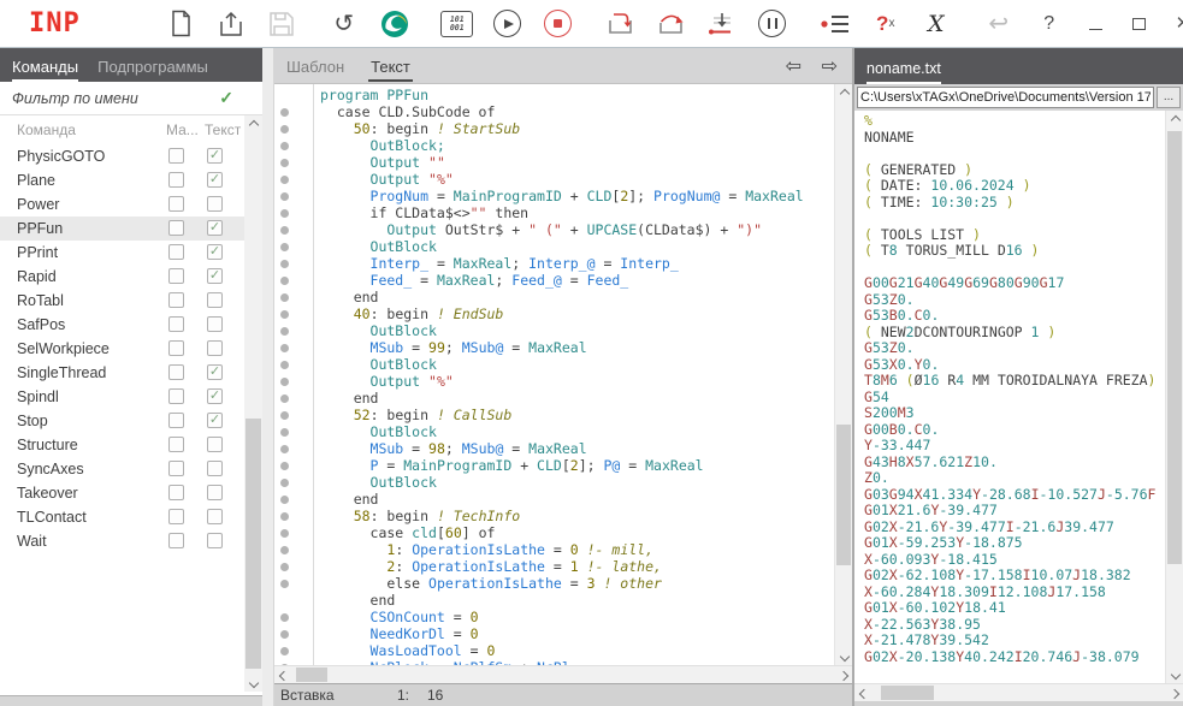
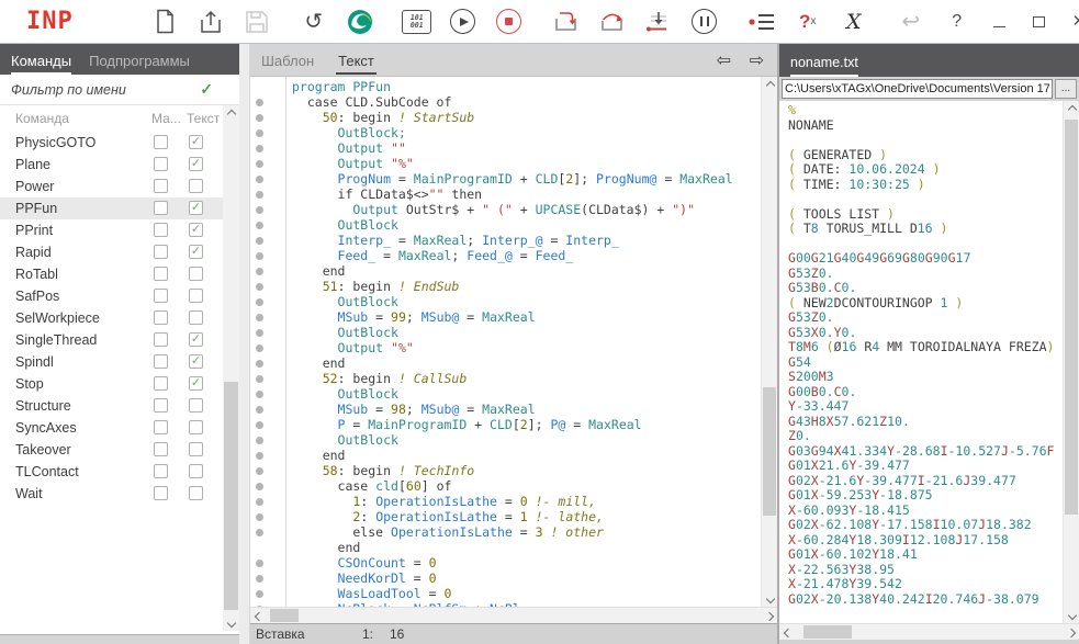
  INP
  ↺
  101
  001
  ?
  x
  X
  ↩
  ?
  Команды
  Подпрограммы
  Фильтр по имени
  ✓
  Команда
  Ма...
  Текст
  PhysicGOTO
  ✓
  Plane
  ✓
  Power
  PPFun
  ✓
  PPrint
  ✓
  Rapid
  ✓
  RoTabl
  SafPos
  SelWorkpiece
  SingleThread
  ✓
  Spindl
  ✓
  Stop
  ✓
  Structure
  SyncAxes
  Takeover
  TLContact
  Wait
  Шаблон
  Текст
  ⇦
  ⇨
  program PPFun
  case CLD.SubCode of
  50: begin ! StartSub
  OutBlock;
  Output ""
  Output "%"
  ProgNum = MainProgramID + CLD[2]; ProgNum@ = MaxReal
  if CLData$<>"" then
  Output OutStr$ + " (" + UPCASE(CLData$) + ")"
  OutBlock
  Interp_ = MaxReal; Interp_@ = Interp_
  Feed_ = MaxReal; Feed_@ = Feed_
  end
- 40: begin ! EndSub
+ 51: begin ! EndSub
  OutBlock
  MSub = 99; MSub@ = MaxReal
  OutBlock
  Output "%"
  end
  52: begin ! CallSub
  OutBlock
  MSub = 98; MSub@ = MaxReal
  P = MainProgramID + CLD[2]; P@ = MaxReal
  OutBlock
  end
  58: begin ! TechInfo
  case cld[60] of
  1: OperationIsLathe = 0 !- mill,
  2: OperationIsLathe = 1 !- lathe,
  else OperationIsLathe = 3 ! other
  end
  CSOnCount = 0
  NeedKorDl = 0
  WasLoadTool = 0
  Вставка
  1:
  16
  noname.txt
  C:\Users\xTAGx\OneDrive\Documents\Version 17
  ...
  %
  NONAME
  ( GENERATED )
  ( DATE: 10.06.2024 )
  ( TIME: 10:30:25 )
  ( TOOLS LIST )
  ( T8 TORUS_MILL D16 )
  G00G21G40G49G69G80G90G17
  G53Z0.
  G53B0.C0.
  ( NEW2DCONTOURINGOP 1 )
  G53Z0.
  G53X0.Y0.
  T8M6 (Ø16 R4 MM TOROIDALNAYA FREZA)
  G54
  S200M3
  G00B0.C0.
  Y-33.447
  G43H8X57.621Z10.
  Z0.
  G03G94X41.334Y-28.68I-10.527J-5.76F
  G01X21.6Y-39.477
  G02X-21.6Y-39.477I-21.6J39.477
  G01X-59.253Y-18.875
  X-60.093Y-18.415
  G02X-62.108Y-17.158I10.07J18.382
  X-60.284Y18.309I12.108J17.158
  G01X-60.102Y18.41
  X-22.563Y38.95
  X-21.478Y39.542
  G02X-20.138Y40.242I20.746J-38.079
